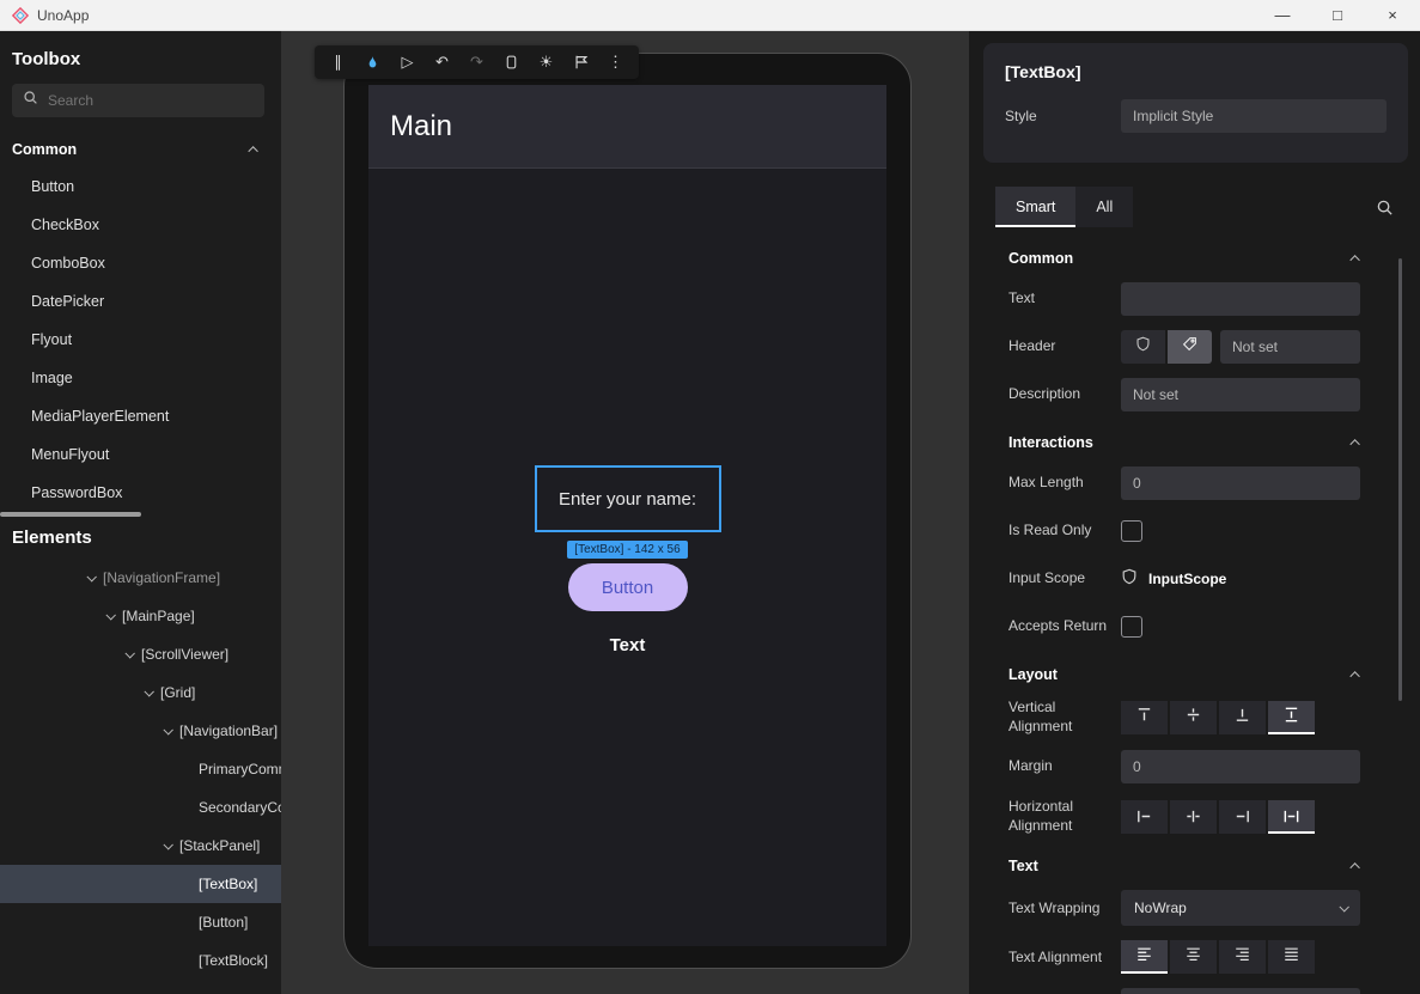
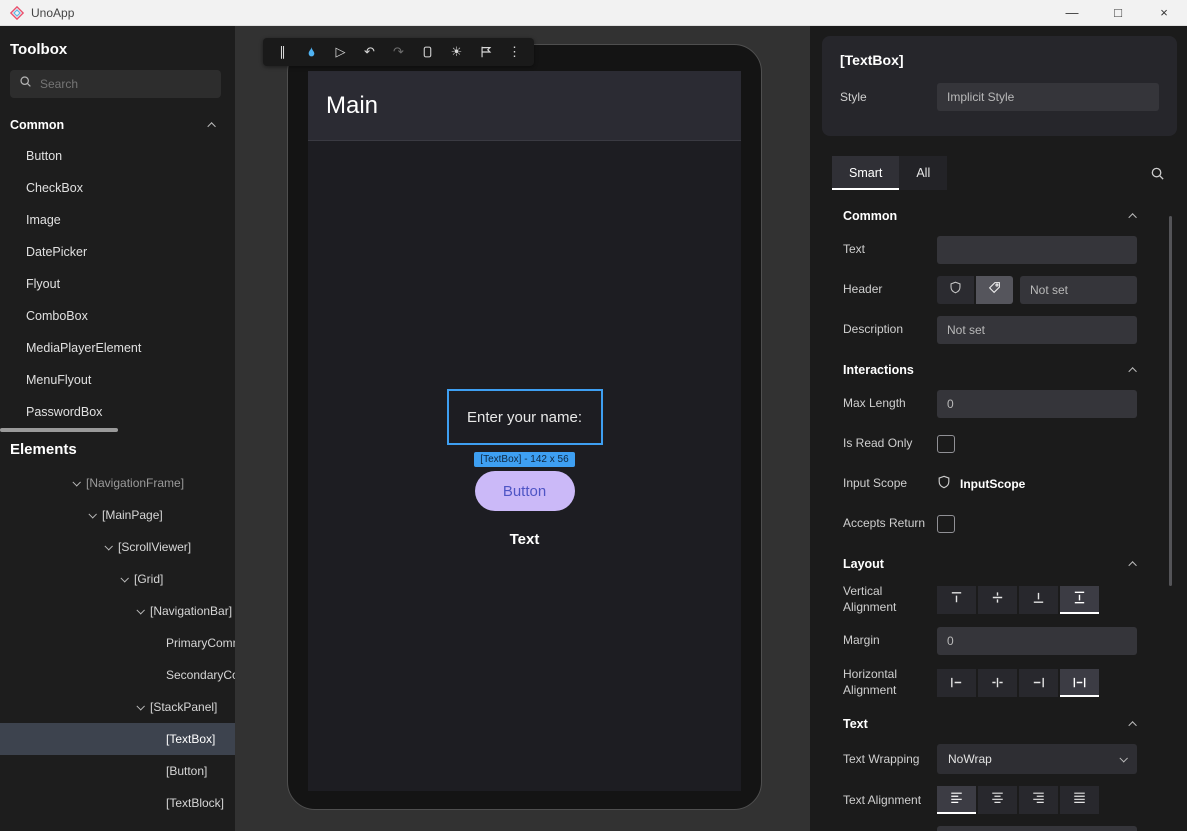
  UnoApp
  —
  □
  ×
  Toolbox
  Search
  Common
  Button
  CheckBox
- ComboBox
+ Image
  DatePicker
  Flyout
- Image
+ ComboBox
  MediaPlayerElement
  MenuFlyout
  PasswordBox
  Elements
  [NavigationFrame]
  [MainPage]
  [ScrollViewer]
  [Grid]
  [NavigationBar]
  PrimaryCom
  SecondaryC
  [StackPanel]
  [TextBox]
  [Button]
  [TextBlock]
  ∥
  ▷
  ↶
  ↷
  ☀
  ⋮
  Main
  Enter your name:
  [TextBox] - 142 x 56
  Button
  Text
  [TextBox]
  Style
  Implicit Style
  Smart
  All
  Common
  Text
  Header
  Not set
  Description
  Not set
  Interactions
  Max Length
  0
  Is Read Only
  Input Scope
  InputScope
  Accepts Return
  Layout
  Vertical Alignment
  Margin
  0
  Horizontal Alignment
  Text
  Text Wrapping
  NoWrap
  Text Alignment
